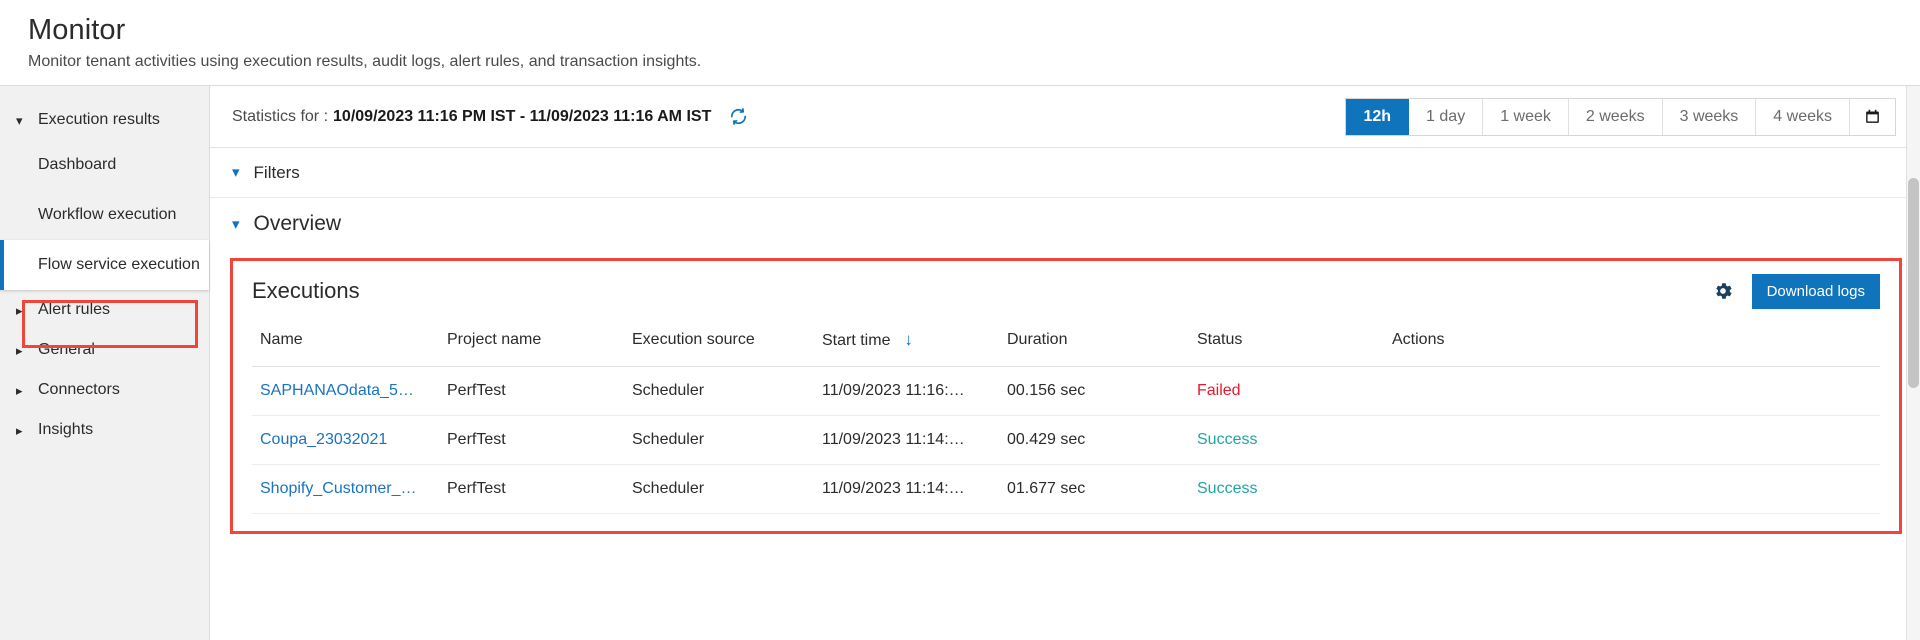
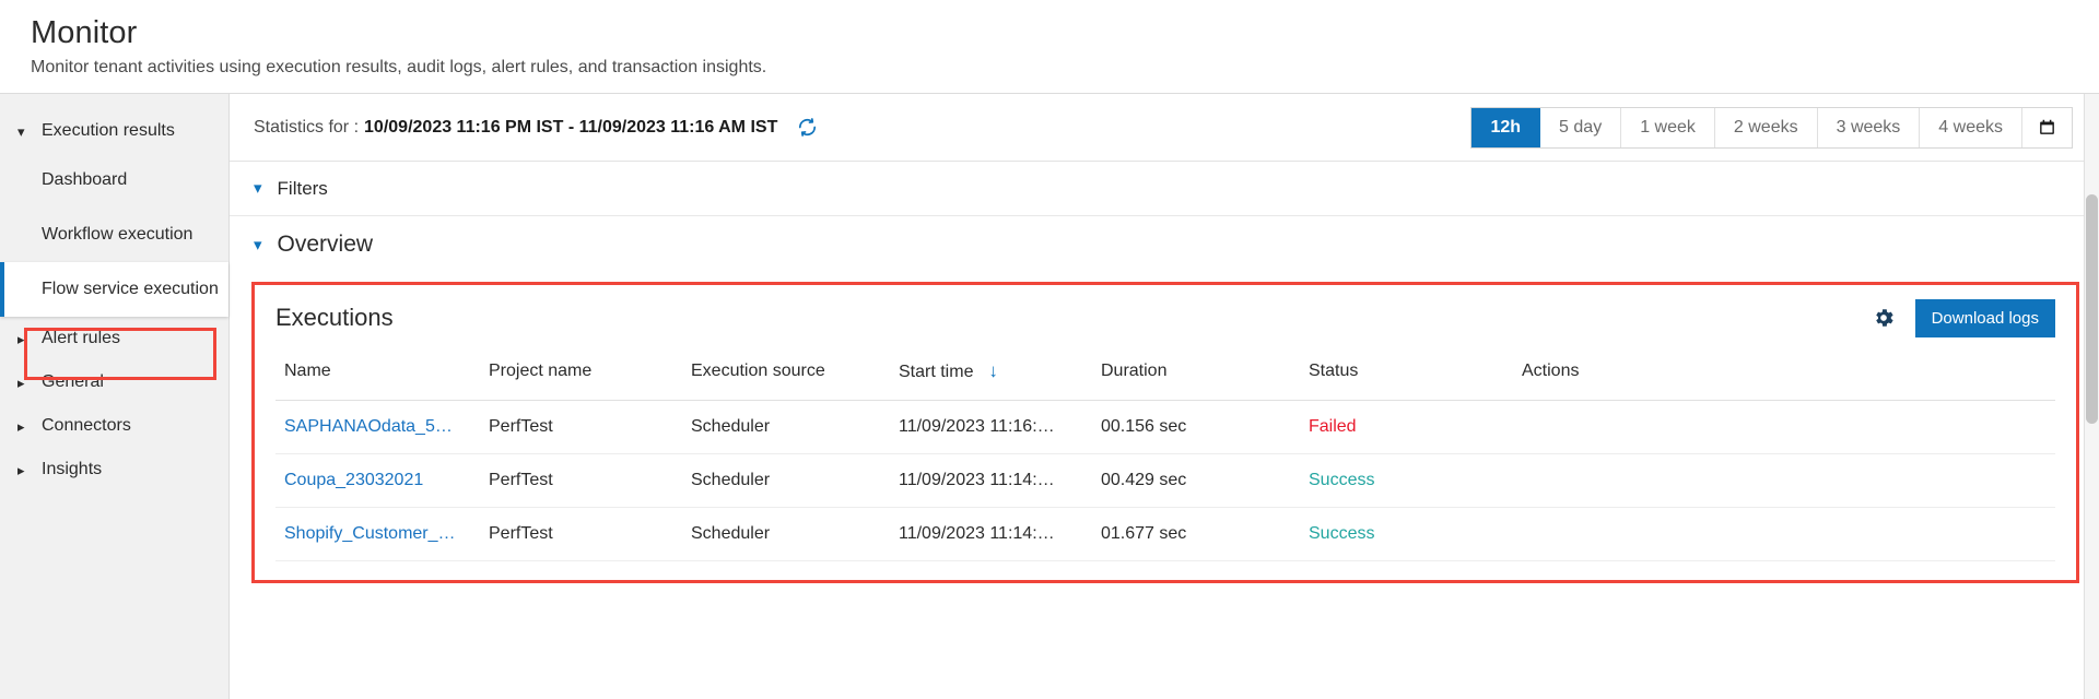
  Monitor
  Monitor tenant activities using execution results, audit logs, alert rules, and transaction insights.
  ▾
  Execution results
  Dashboard
  Workflow execution
  Flow service execution
  ▸
  Alert rules
  ▸
  General
  ▸
  Connectors
  ▸
  Insights
  Statistics for :
  10/09/2023 11:16 PM IST - 11/09/2023 11:16 AM IST
  12h
- 1 day
+ 5 day
  1 week
  2 weeks
  3 weeks
  4 weeks
  ▾
  Filters
  ▾
  Overview
  Executions
  Download logs
  Name	Project name	Execution source	Start time ↓	Duration	Status	Actions
  SAPHANAOdata_5…	PerfTest	Scheduler	11/09/2023 11:16:…	00.156 sec	Failed
  Coupa_23032021	PerfTest	Scheduler	11/09/2023 11:14:…	00.429 sec	Success
  Shopify_Customer_…	PerfTest	Scheduler	11/09/2023 11:14:…	01.677 sec	Success
